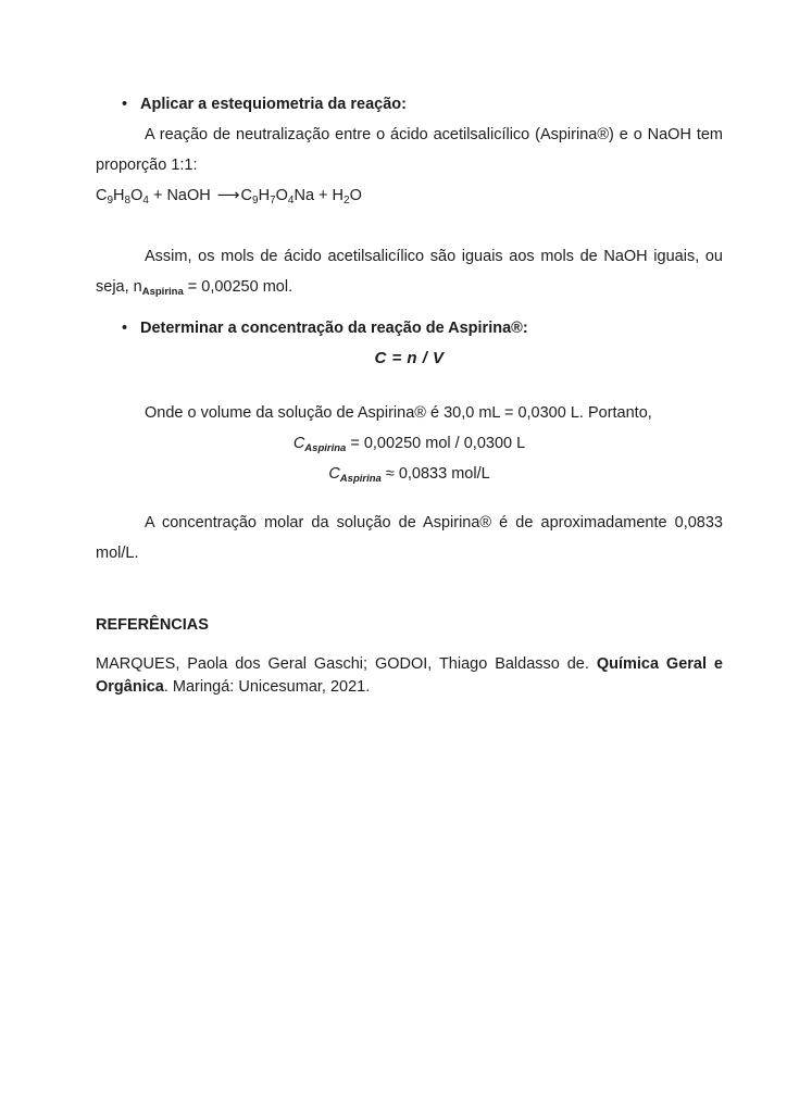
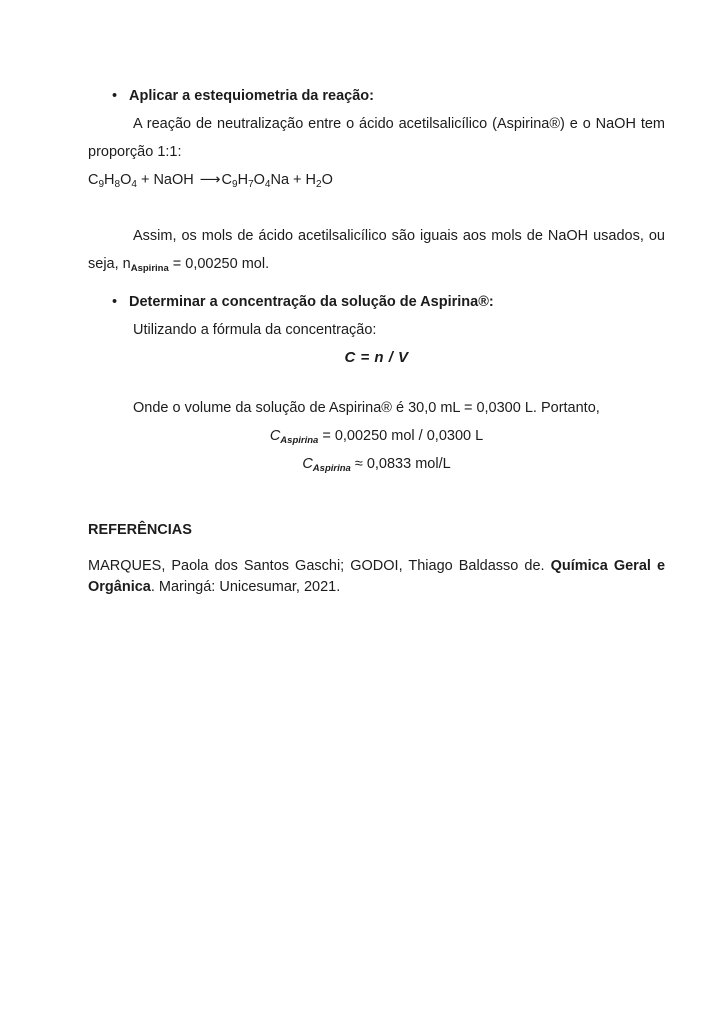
  •
  Aplicar a estequiometria da reação:
  A reação de neutralização entre o ácido acetilsalicílico (Aspirina®) e o NaOH tem proporção 1:1:
  C9H8O4 + NaOH ⟶ C9H7O4Na + H2O
- Assim, os mols de ácido acetilsalicílico são iguais aos mols de NaOH iguais, ou seja, nAspirina = 0,00250 mol.
+ Assim, os mols de ácido acetilsalicílico são iguais aos mols de NaOH usados, ou seja, nAspirina = 0,00250 mol.
  •
- Determinar a concentração da reação de Aspirina®:
+ Determinar a concentração da solução de Aspirina®:
+ Utilizando a fórmula da concentração:
  C = n / V
  Onde o volume da solução de Aspirina® é 30,0 mL = 0,0300 L. Portanto,
  CAspirina = 0,00250 mol / 0,0300 L
  CAspirina ≈ 0,0833 mol/L
- A concentração molar da solução de Aspirina® é de aproximadamente 0,0833 mol/L.
  REFERÊNCIAS
- MARQUES, Paola dos Geral Gaschi; GODOI, Thiago Baldasso de. Química Geral e Orgânica. Maringá: Unicesumar, 2021.
+ MARQUES, Paola dos Santos Gaschi; GODOI, Thiago Baldasso de. Química Geral e Orgânica. Maringá: Unicesumar, 2021.
